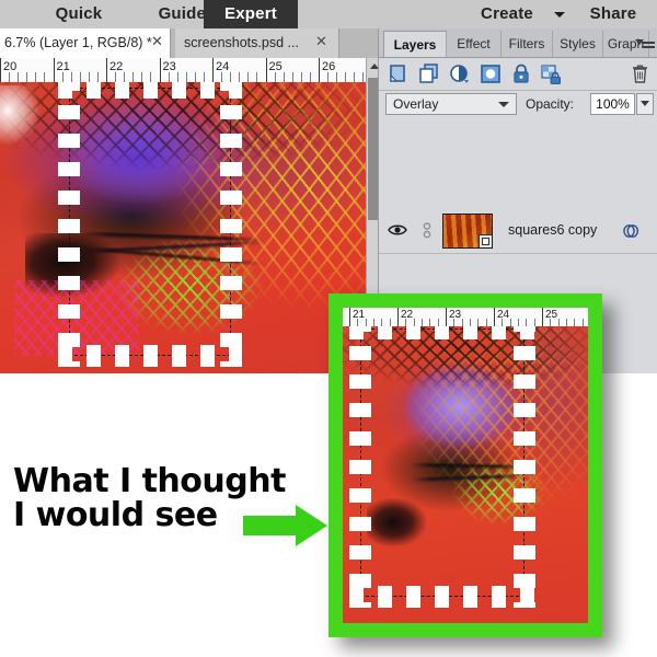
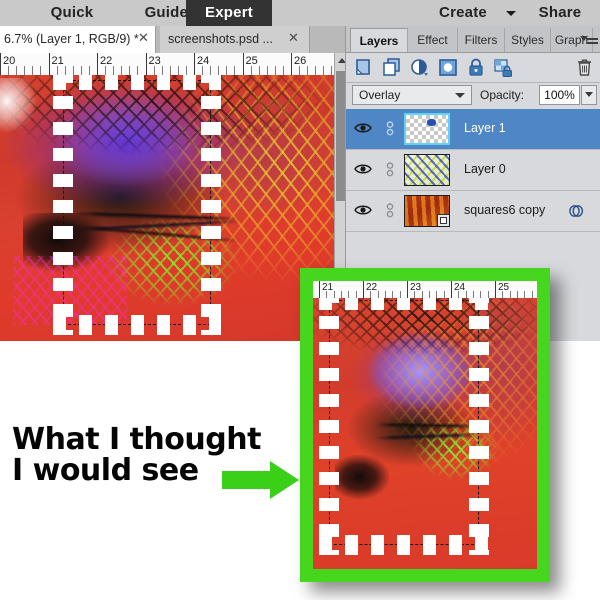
  Quick
  Guide
  Expert
  Create
  Share
- 6.7% (Layer 1, RGB/8) *
+ 6.7% (Layer 1, RGB/9) *
  ✕
  screenshots.psd ...
  ✕
  20
  21
  22
  23
  24
  25
  26
  Layers
  Effect
  Filters
  Styles
  Graph
  Overlay
  Opacity:
  100%
+ Layer 1
+ Layer 0
  squares6 copy
  What I thought
  I would see
  21
  22
  23
  24
  25
